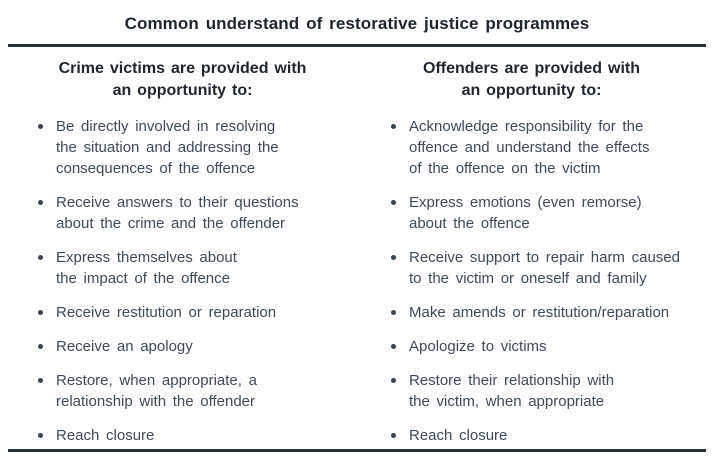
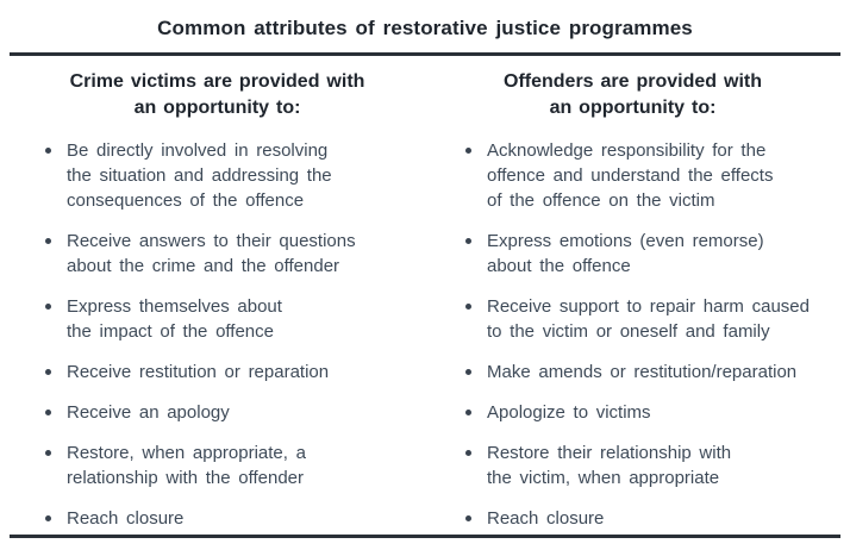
- Common understand of restorative justice programmes
+ Common attributes of restorative justice programmes
  Crime victims are provided with
  an opportunity to:
  Be directly involved in resolving
  the situation and addressing the
  consequences of the offence
  Receive answers to their questions
  about the crime and the offender
  Express themselves about
  the impact of the offence
  Receive restitution or reparation
  Receive an apology
  Restore, when appropriate, a
  relationship with the offender
  Reach closure
  Offenders are provided with
  an opportunity to:
  Acknowledge responsibility for the
  offence and understand the effects
  of the offence on the victim
  Express emotions (even remorse)
  about the offence
  Receive support to repair harm caused
  to the victim or oneself and family
  Make amends or restitution/reparation
  Apologize to victims
  Restore their relationship with
  the victim, when appropriate
  Reach closure
